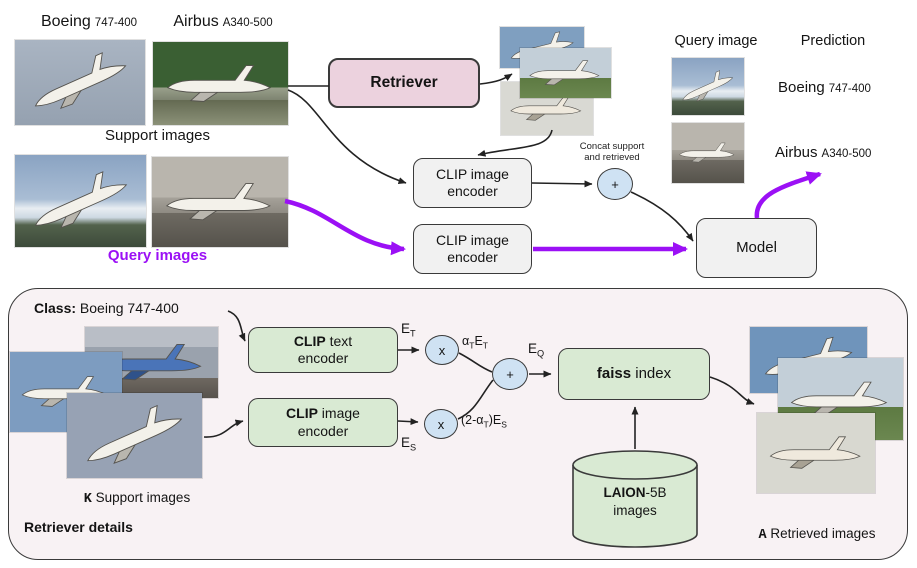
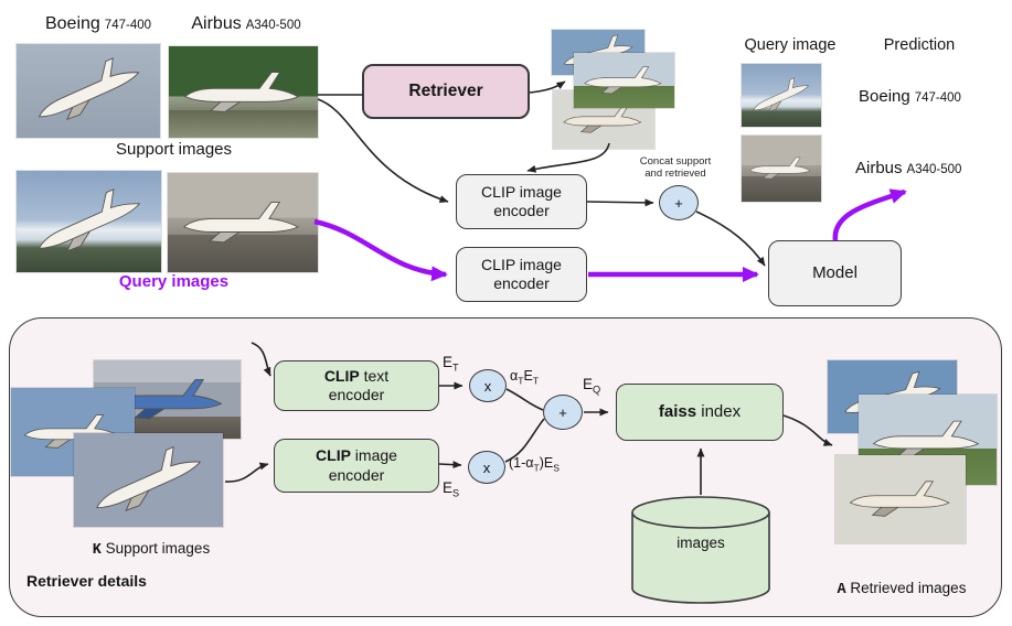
  Boeing 747-400
  Airbus A340-500
  Support images
  Query images
  Retriever
  CLIP image
  encoder
  Concat support
  and retrieved
  +
  CLIP image
  encoder
  Model
  Query image
  Prediction
  Boeing 747-400
  Airbus A340-500
- Class: Boeing 747-400
  K Support images
  Retriever details
  CLIP text
  encoder
  CLIP image
  encoder
  ET
  ES
  x
  x
  αTET
- (2-αT)ES
+ (1-αT)ES
  +
  EQ
  faiss index
- LAION-5B
  images
  A Retrieved images
